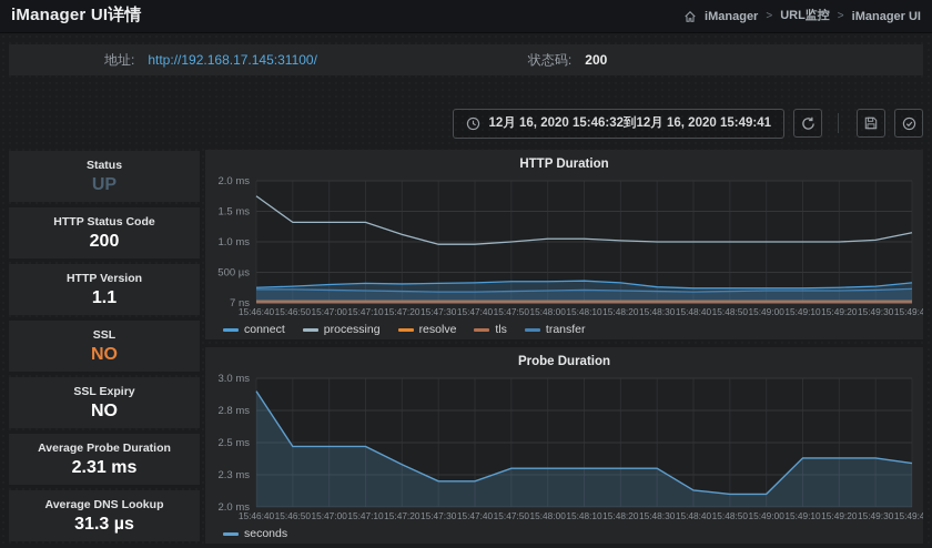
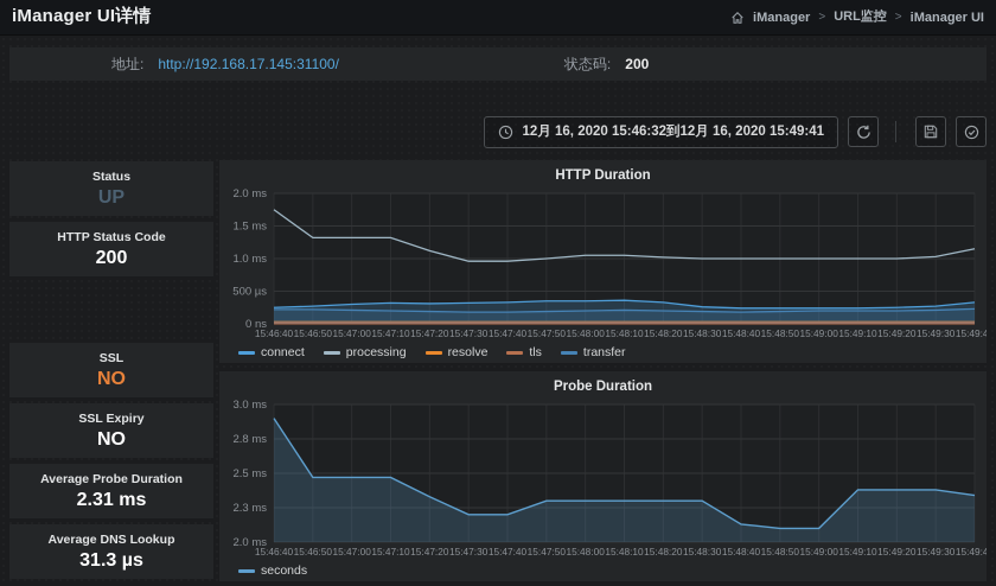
  iManager UI详情
  iManager
  >
  URL监控
  >
  iManager UI
  地址:
  http://192.168.17.145:31100/
  状态码:
  200
  12月 16, 2020 15:46:32到12月 16, 2020 15:49:41
  Status
  UP
  HTTP Status Code
  200
- HTTP Version
- 1.1
  SSL
  NO
  SSL Expiry
  NO
  Average Probe Duration
  2.31 ms
  Average DNS Lookup
  31.3 µs
  HTTP Duration
  2.0 ms
  1.5 ms
  1.0 ms
  500 µs
- 7 ns
+ 0 ns
  15:46:40
  15:46:50
  15:47:00
  15:47:10
  15:47:20
  15:47:30
  15:47:40
  15:47:50
  15:48:00
  15:48:10
  15:48:20
  15:48:30
  15:48:40
  15:48:50
  15:49:00
  15:49:10
  15:49:20
  15:49:30
  15:49:4
  connect
  processing
  resolve
  tls
  transfer
  Probe Duration
  3.0 ms
  2.8 ms
  2.5 ms
  2.3 ms
  2.0 ms
  15:46:40
  15:46:50
  15:47:00
  15:47:10
  15:47:20
  15:47:30
  15:47:40
  15:47:50
  15:48:00
  15:48:10
  15:48:20
  15:48:30
  15:48:40
  15:48:50
  15:49:00
  15:49:10
  15:49:20
  15:49:30
  15:49:4
  seconds
